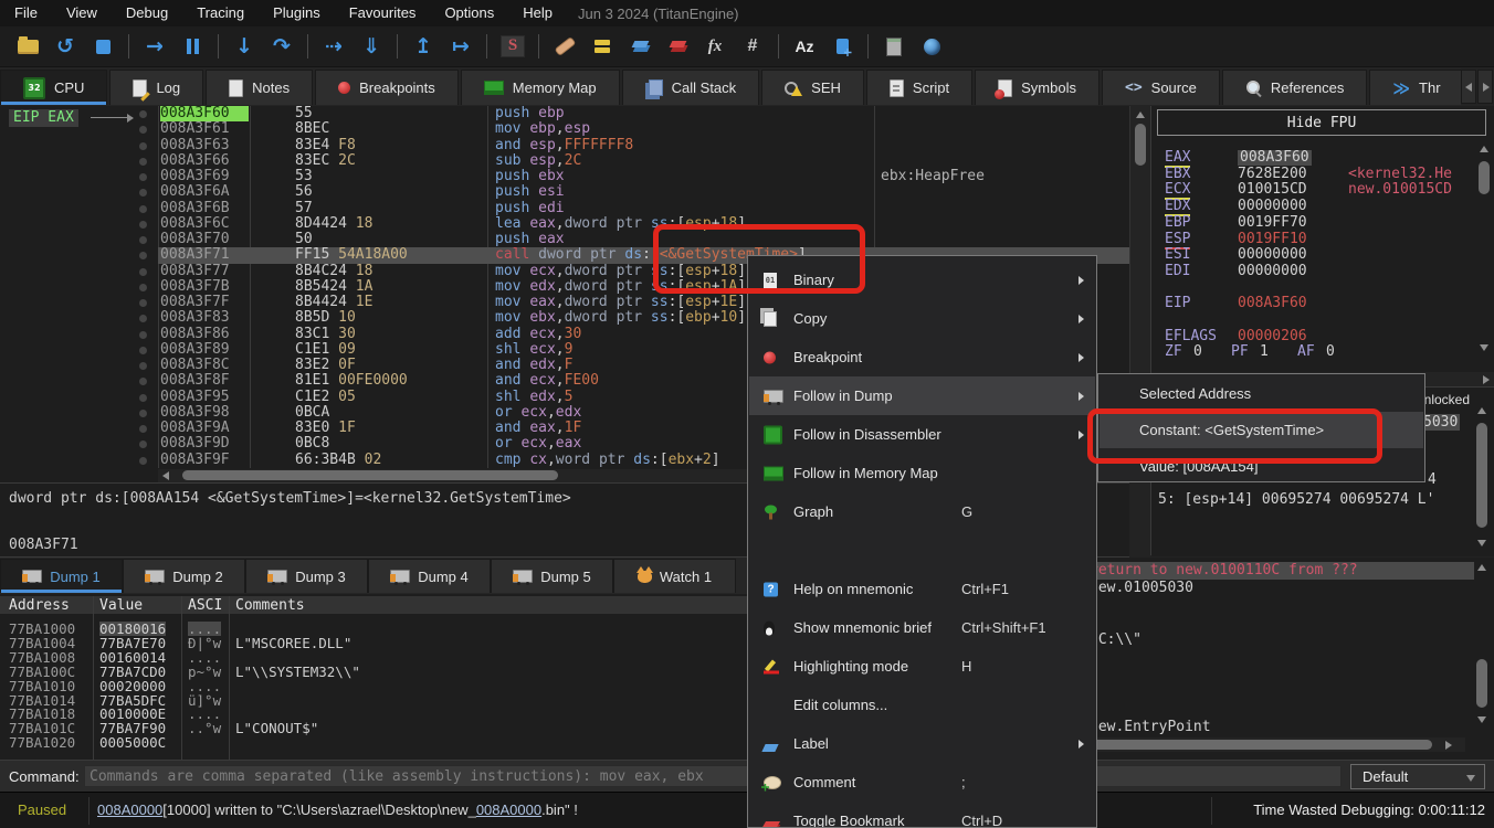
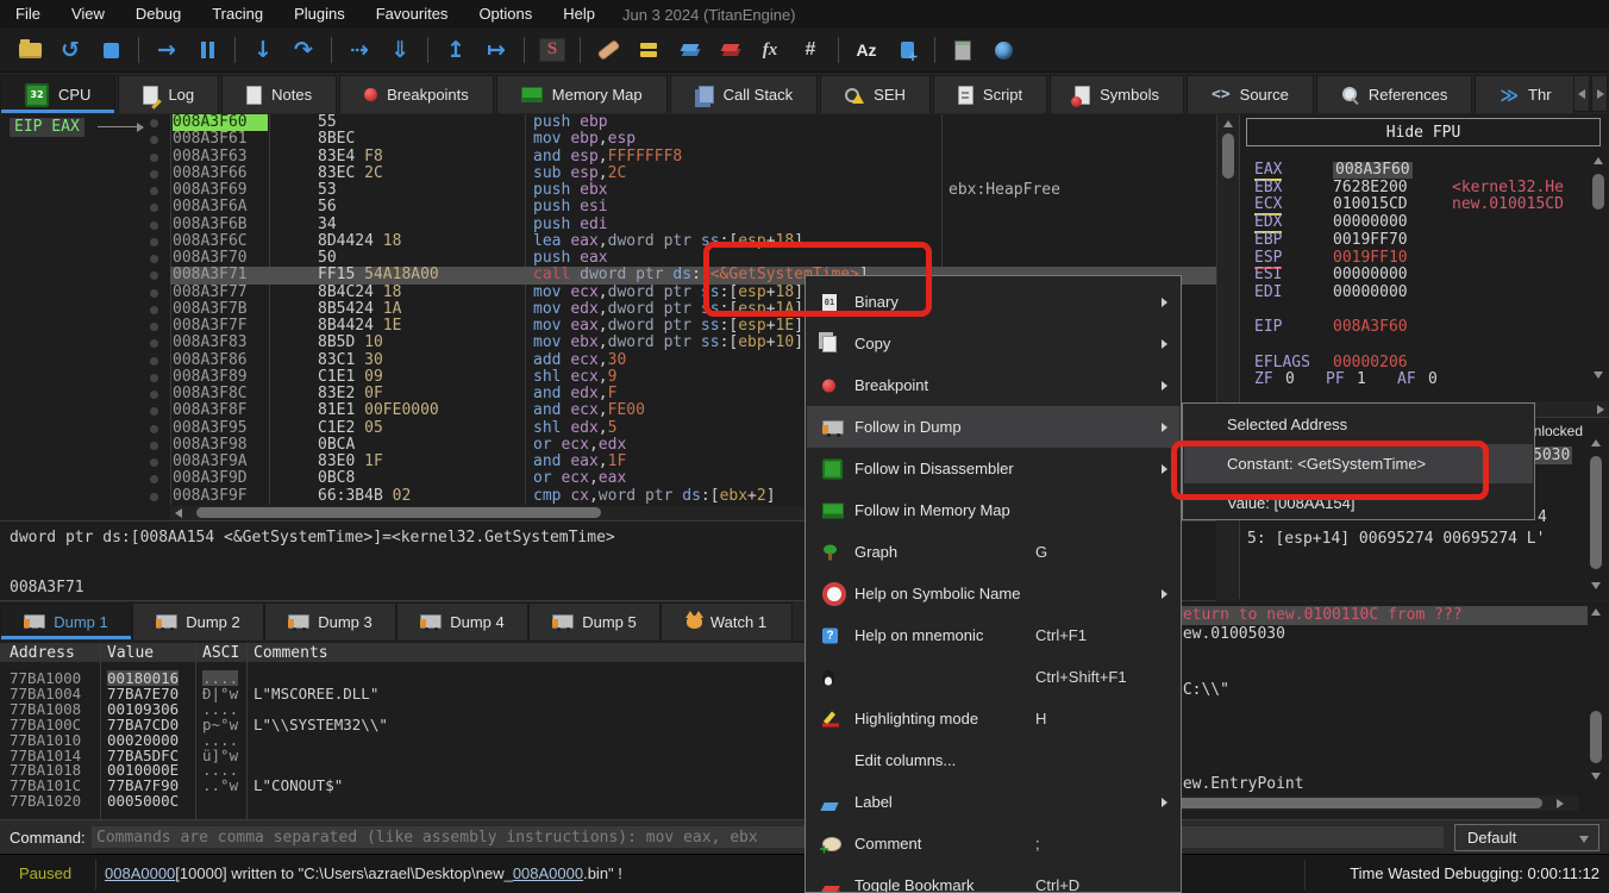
  File
  View
  Debug
  Tracing
  Plugins
  Favourites
  Options
  Help
  Jun 3 2024 (TitanEngine)
  ↺
  →
  ↓
  ↷
  ⇢
  ⇓
  ↥
  ↦
  S
  fx
  #
  Az
  32
  CPU
  Log
  Notes
  Breakpoints
  Memory Map
  Call Stack
  SEH
  Script
  Symbols
  <>
  Source
  References
  ≫
  Thr
  008A3F60
  55
  push ebp
  008A3F61
  8BEC
  mov ebp,esp
  008A3F63
  83E4 F8
  and esp,FFFFFFF8
  008A3F66
  83EC 2C
  sub esp,2C
  008A3F69
  53
  push ebx
  ebx:HeapFree
  008A3F6A
  56
  push esi
  008A3F6B
- 57
+ 34
  push edi
  008A3F6C
  8D4424 18
  lea eax,dword ptr ss:[esp+18]
  008A3F70
  50
  push eax
  008A3F71
  FF15 54A18A00
  call dword ptr ds:[<&GetSyste
  008A3F77
  8B4C24 18
  mov ecx,dword ptr ss:[esp+18]
  008A3F7B
  8B5424 1A
  mov edx,dword ptr ss:[esp+1A]
  008A3F7F
  8B4424 1E
  mov eax,dword ptr ss:[esp+1E]
  008A3F83
  8B5D 10
  mov ebx,dword ptr ss:[ebp+10]
  008A3F86
  83C1 30
  add ecx,30
  008A3F89
  C1E1 09
  shl ecx,9
  008A3F8C
  83E2 0F
  and edx,F
  008A3F8F
  81E1 00FE0000
  and ecx,FE00
  008A3F95
  C1E2 05
  shl edx,5
  008A3F98
  0BCA
  or ecx,edx
  008A3F9A
  83E0 1F
  and eax,1F
  008A3F9D
  0BC8
  or ecx,eax
  008A3F9F
  66:3B4B 02
  cmp cx,word ptr ds:[ebx+2]
  EIP EAX
  Hide FPU
  EAX
  008A3F60
  EBX
  7628E200
  <kernel32.He
  ECX
  010015CD
  new.010015CD
  EDX
  00000000
  EBP
  0019FF70
  ESP
  0019FF10
  ESI
  00000000
  EDI
  00000000
  EIP
  008A3F60
  EFLAGS
  00000206
  ZF
  0
  PF
  1
  AF
  0
  nlocked
  5030
  4
  5: [esp+14] 00695274 00695274 L'
  dword ptr ds:[008AA154 <&GetSystemTime>]=<kernel32.GetSystemTime>
  008A3F71
  Dump 1
  Dump 2
  Dump 3
  Dump 4
  Dump 5
  Watch 1
  Address
  Value
  ASCI
  Comments
  77BA1000
  00180016
  ....
  77BA1004
  77BA7E70
  Ð|°w
  L"MSCOREE.DLL"
  77BA1008
- 00160014
+ 00109306
  ....
  77BA100C
  77BA7CD0
  p~°w
  L"\\SYSTEM32\\"
  77BA1010
  00020000
  ....
  77BA1014
  77BA5DFC
  ü]°w
  77BA1018
  0010000E
  ....
  77BA101C
  77BA7F90
  ..°w
  L"CONOUT$"
  77BA1020
  0005000C
  eturn to new.0100110C from ???
  ew.01005030
  C:\\"
  ew.EntryPoint
  Command:
  Commands are comma separated (like assembly instructions): mov eax, ebx
  Default
  Paused
  008A0000[10000] written to "C:\Users\azrael\Desktop\new_008A0000.bin" !
  Time Wasted Debugging: 0:00:11:12
  01
  Binary
  Copy
  Breakpoint
  Follow in Dump
  Follow in Disassembler
  Follow in Memory Map
  Graph
  G
+ Help on Symbolic Name
  ?
  Help on mnemonic
  Ctrl+F1
- Show mnemonic brief
  Ctrl+Shift+F1
  Highlighting mode
  H
  Edit columns...
  Label
  Comment
  ;
  Toggle Bookmark
  Ctrl+D
  Selected Address
  Constant: <GetSystemTime>
  Value: [008AA154]
